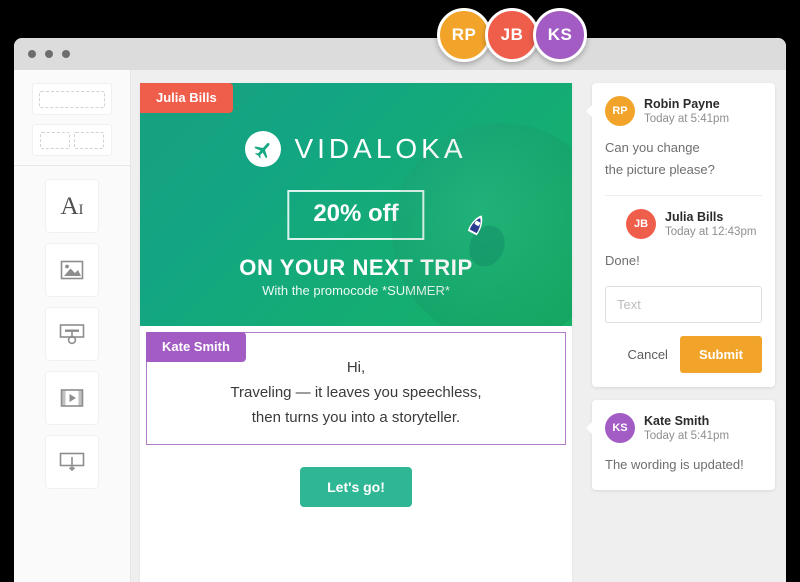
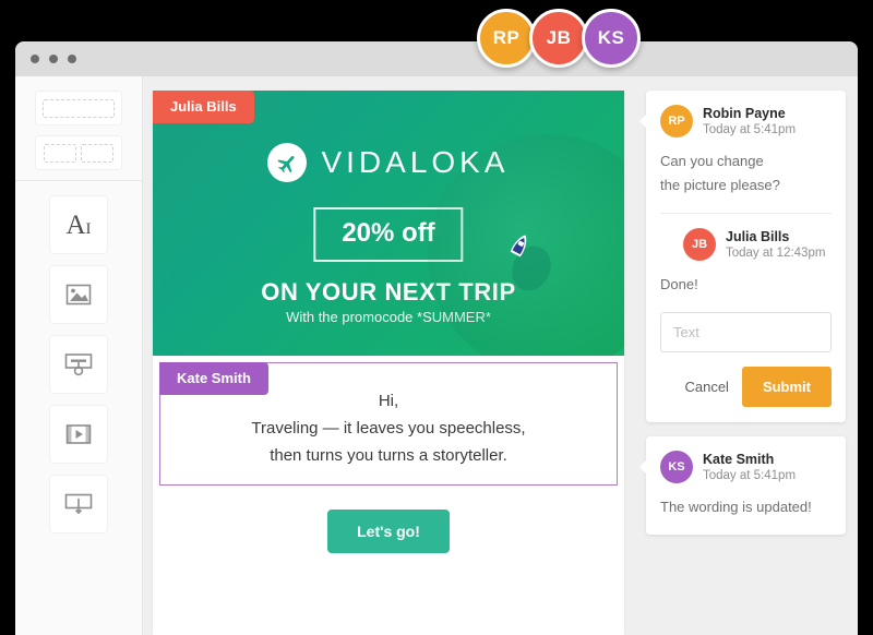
  RP
  JB
  KS
  AI
  Julia Bills
  VIDALO
  20% of
  With the promocode *SU
  Kate Smith
  Hi,
  Traveling — it leaves you speechless,
- then turns you into a storyteller.
+ then turns you turns a storyteller.
  Let's go!
  RP
  Robin Payne
  Today at 5:41pm
  Can you change
  the picture please?
  JB
  Julia Bills
  Today at 12:43pm
  Done!
  Text
  Cancel
  Submit
  KS
  Kate Smith
  Today at 5:41pm
  The wording is updated!
